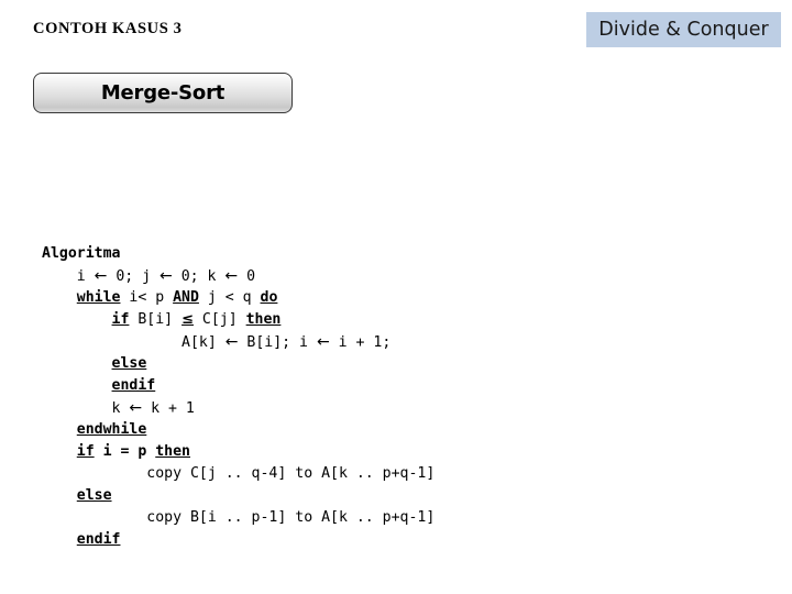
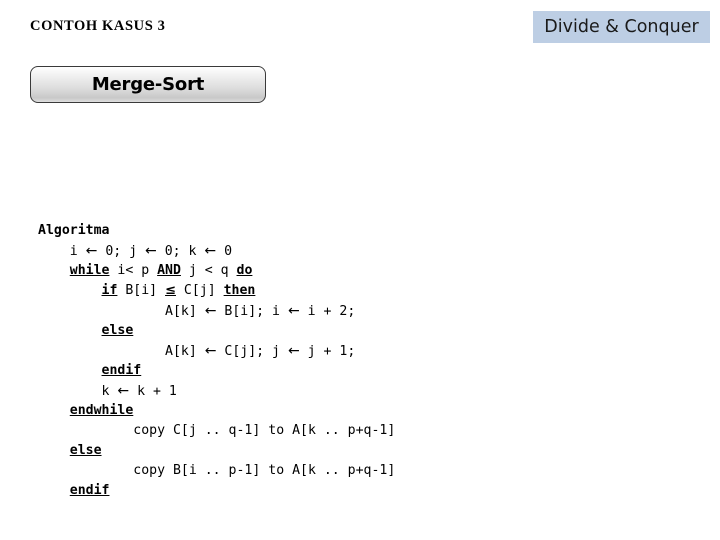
  CONTOH KASUS 3
  Divide & Conquer
  Merge-Sort
  Algoritma
  i ← 0; j ← 0; k ← 0
  while i< p AND j < q do
  if B[i] ≤ C[j] then
- A[k] ← B[i]; i ← i + 1;
+ A[k] ← B[i]; i ← i + 2;
  else
+ A[k] ← C[j]; j ← j + 1;
  endif
  k ← k + 1
  endwhile
- if i = p then
- copy C[j .. q-4] to A[k .. p+q-1]
+ copy C[j .. q-1] to A[k .. p+q-1]
  else
  copy B[i .. p-1] to A[k .. p+q-1]
  endif
